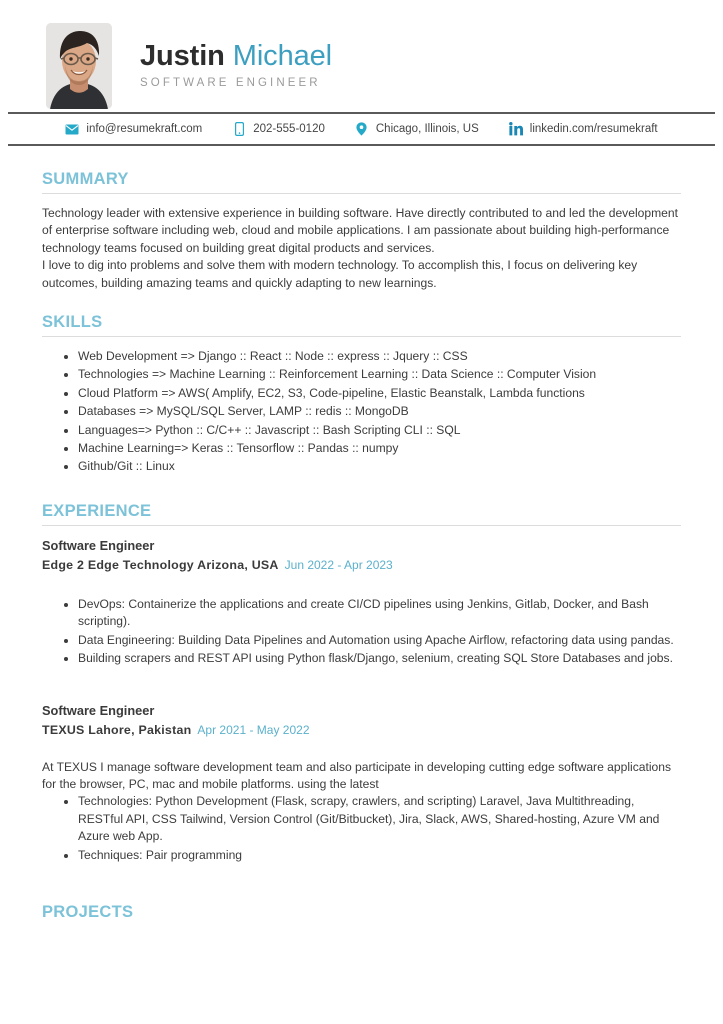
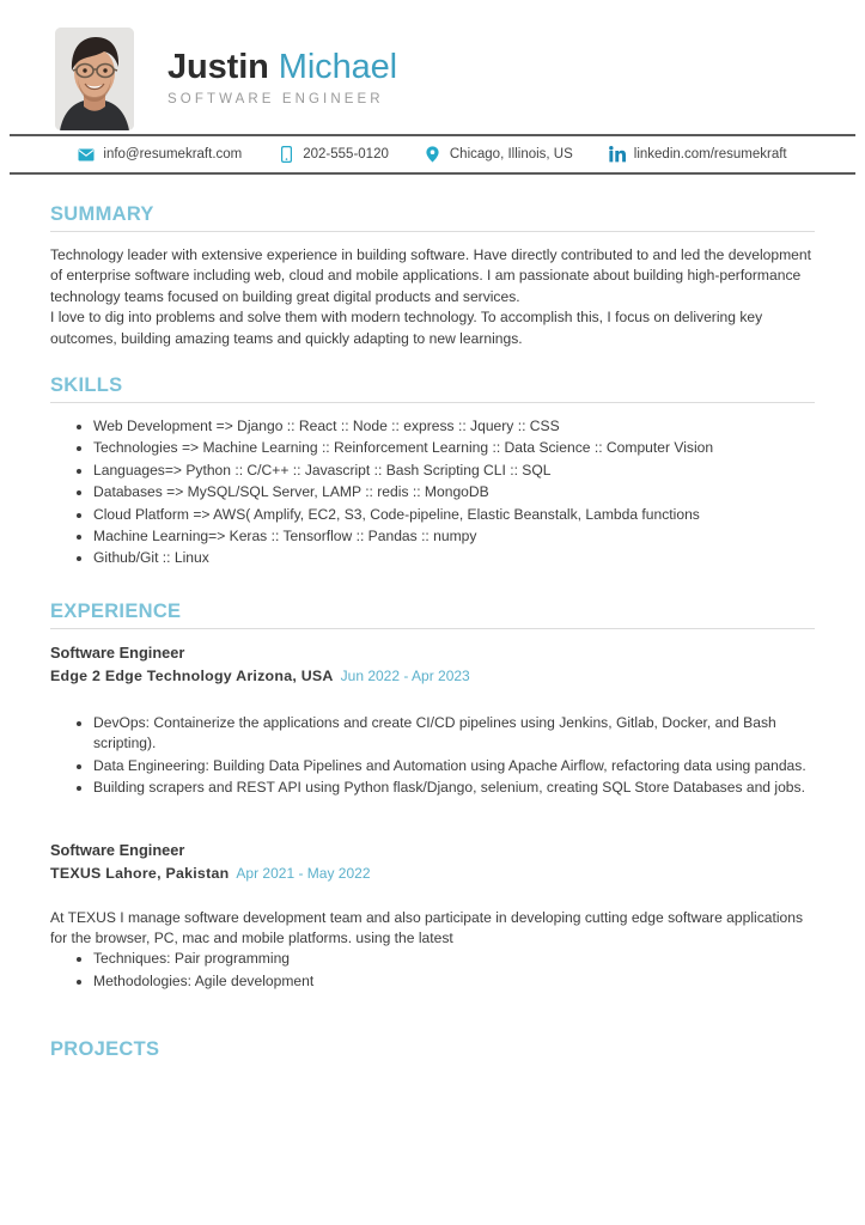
  Justin Michael
  SOFTWARE ENGINEER
  info@resumekraft.com
  202-555-0120
  Chicago, Illinois, US
  linkedin.com/resumekraft
  SUMMARY
  Technology leader with extensive experience in building software. Have directly contributed to and led the development of enterprise software including web, cloud and mobile applications. I am passionate about building high-performance technology teams focused on building great digital products and services.
  I love to dig into problems and solve them with modern technology. To accomplish this, I focus on delivering key outcomes, building amazing teams and quickly adapting to new learnings.
  SKILLS
  Web Development => Django :: React :: Node :: express :: Jquery :: CSS
  Technologies => Machine Learning :: Reinforcement Learning :: Data Science :: Computer Vision
- Cloud Platform => AWS( Amplify, EC2, S3, Code-pipeline, Elastic Beanstalk, Lambda functions
+ Languages=> Python :: C/C++ :: Javascript :: Bash Scripting CLI :: SQL
  Databases => MySQL/SQL Server, LAMP :: redis :: MongoDB
- Languages=> Python :: C/C++ :: Javascript :: Bash Scripting CLI :: SQL
+ Cloud Platform => AWS( Amplify, EC2, S3, Code-pipeline, Elastic Beanstalk, Lambda functions
  Machine Learning=> Keras :: Tensorflow :: Pandas :: numpy
  Github/Git :: Linux
  EXPERIENCE
  Software Engineer
  Edge 2 Edge Technology Arizona, USA Jun 2022 - Apr 2023
  DevOps: Containerize the applications and create CI/CD pipelines using Jenkins, Gitlab, Docker, and Bash scripting).
  Data Engineering: Building Data Pipelines and Automation using Apache Airflow, refactoring data using pandas.
  Building scrapers and REST API using Python flask/Django, selenium, creating SQL Store Databases and jobs.
  Software Engineer
  TEXUS Lahore, Pakistan Apr 2021 - May 2022
  At TEXUS I manage software development team and also participate in developing cutting edge software applications for the browser, PC, mac and mobile platforms. using the latest
- Technologies: Python Development (Flask, scrapy, crawlers, and scripting) Laravel, Java Multithreading, RESTful API, CSS Tailwind, Version Control (Git/Bitbucket), Jira, Slack, AWS, Shared-hosting, Azure VM and Azure web App.
  Techniques: Pair programming
+ Methodologies: Agile development
  PROJECTS
